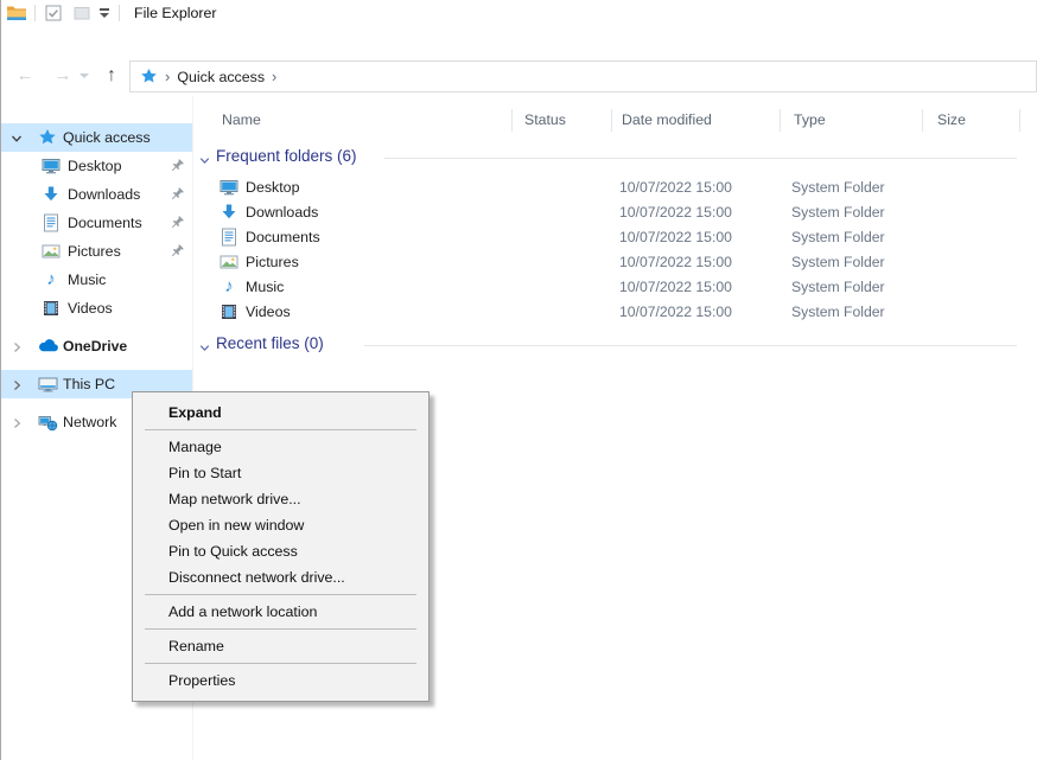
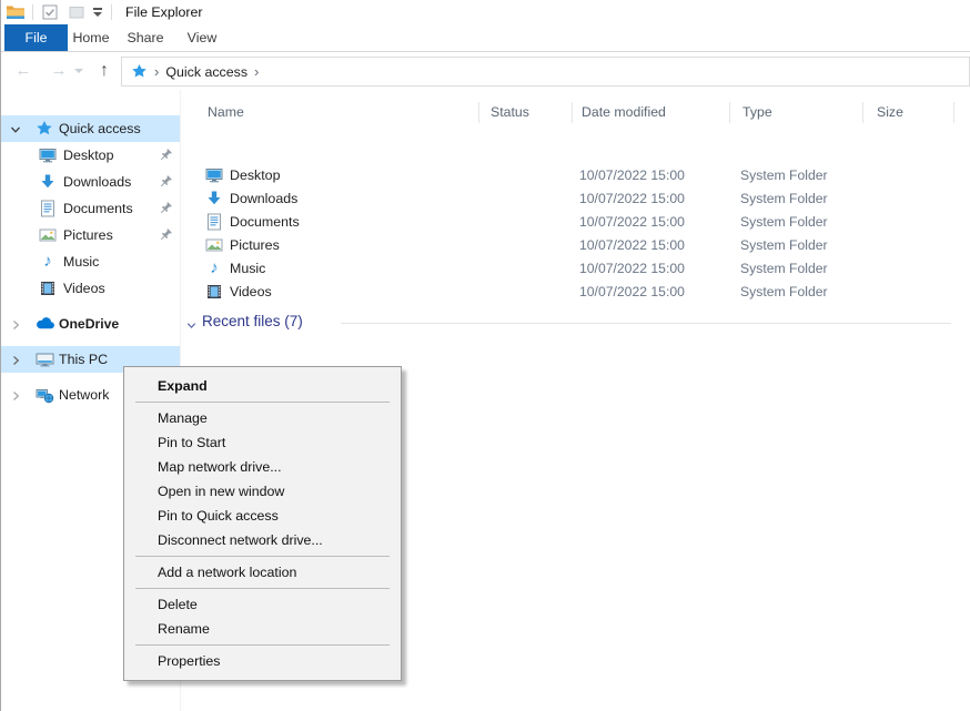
  File Explorer
+ File
+ Home
+ Share
+ View
  ←
  →
  ↑
  ›
  Quick access
  ›
  Quick access
  Desktop
  Downloads
  Documents
  Pictures
  ♪
  Music
  Videos
  OneDrive
  This PC
  Network
  Name
  Status
  Date modified
  Type
  Size
- Frequent folders (6)
  Desktop
  10/07/2022 15:00
  System Folder
  Downloads
  10/07/2022 15:00
  System Folder
  Documents
  10/07/2022 15:00
  System Folder
  Pictures
  10/07/2022 15:00
  System Folder
  ♪
  Music
  10/07/2022 15:00
  System Folder
  Videos
  10/07/2022 15:00
  System Folder
- Recent files (0)
+ Recent files (7)
  Expand
  Manage
  Pin to Start
  Map network drive...
  Open in new window
  Pin to Quick access
  Disconnect network drive...
  Add a network location
+ Delete
  Rename
  Properties
